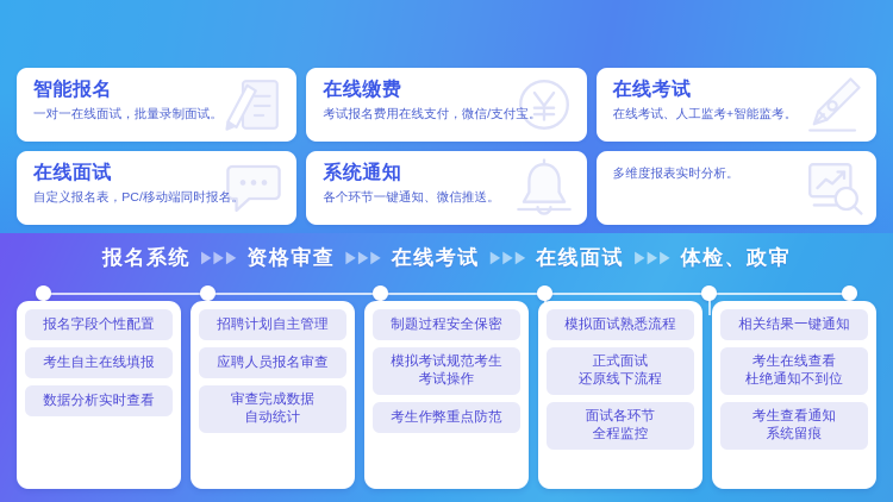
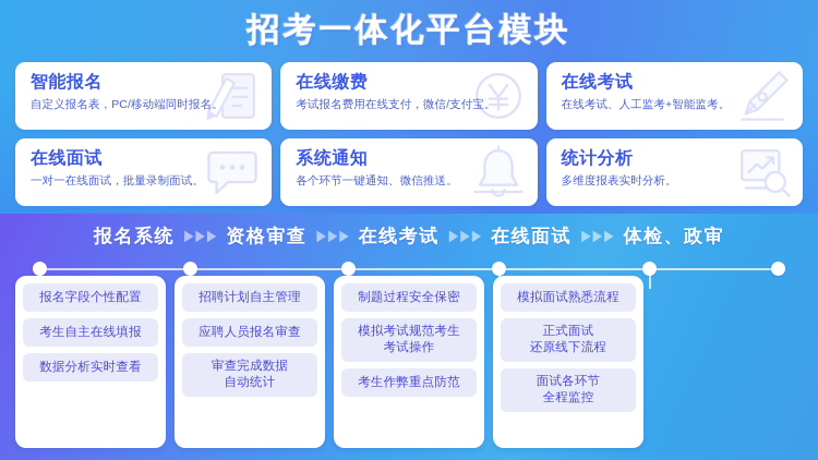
+ 招考一体化平台模块
  智能报名
- 一对一在线面试，批量录制面试。
+ 自定义报名表，PC/移动端同时报名。
  在线缴费
  考试报名费用在线支付，微信/支付宝。
  在线考试
  在线考试、人工监考+智能监考。
  在线面试
- 自定义报名表，PC/移动端同时报名。
+ 一对一在线面试，批量录制面试。
  系统通知
  各个环节一键通知、微信推送。
+ 统计分析
  多维度报表实时分析。
  报名系统
  ▶
  ▶
  ▶
  资格审查
  ▶
  ▶
  ▶
  在线考试
  ▶
  ▶
  ▶
  在线面试
  ▶
  ▶
  ▶
  体检、政审
  报名字段个性配置
  考生自主在线填报
  数据分析实时查看
  招聘计划自主管理
  应聘人员报名审查
  审查完成数据
  自动统计
  制题过程安全保密
  模拟考试规范考生
  考试操作
  考生作弊重点防范
  模拟面试熟悉流程
  正式面试
  还原线下流程
  面试各环节
  全程监控
- 相关结果一键通知
- 考生在线查看
- 杜绝通知不到位
- 考生查看通知
- 系统留痕
